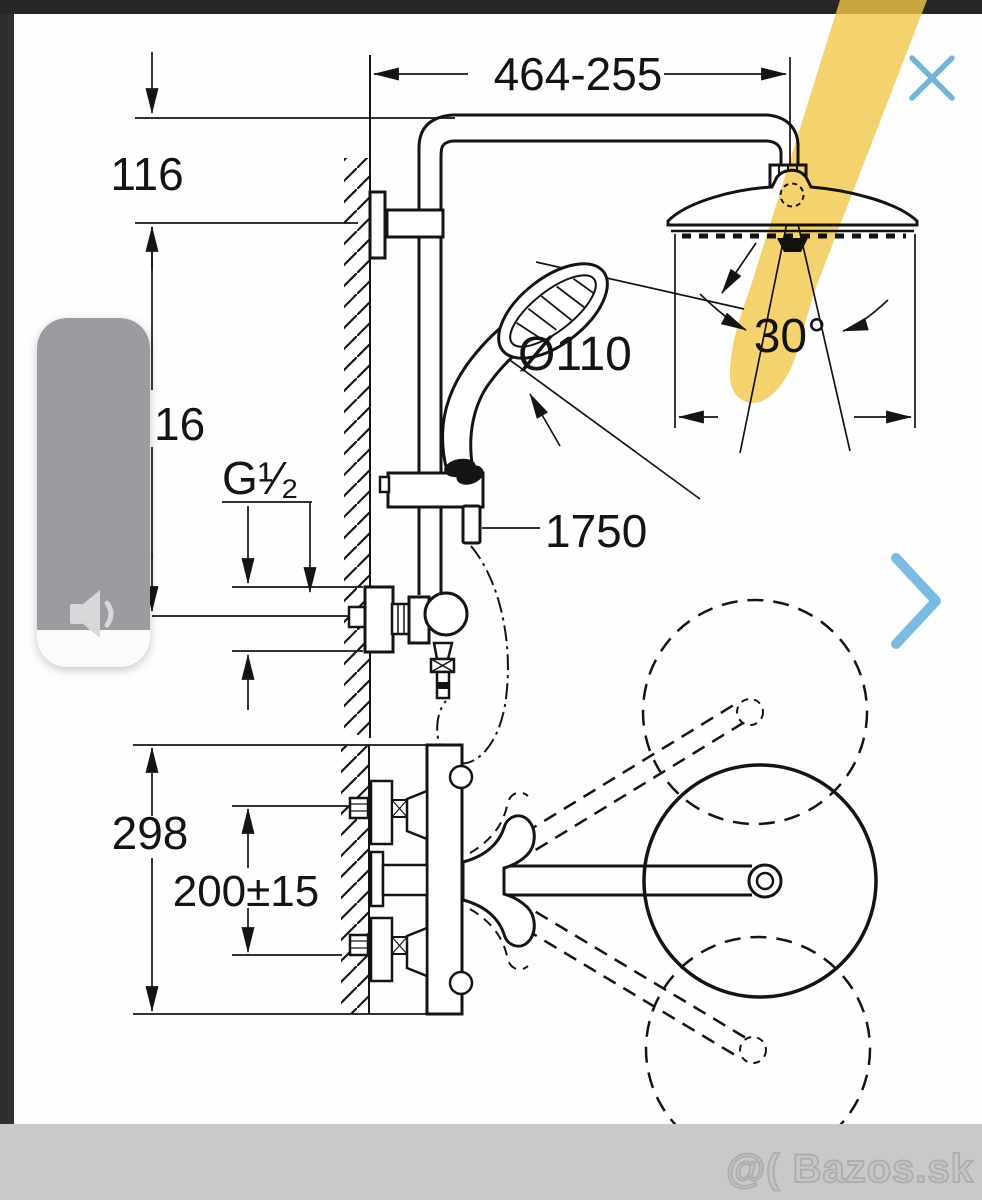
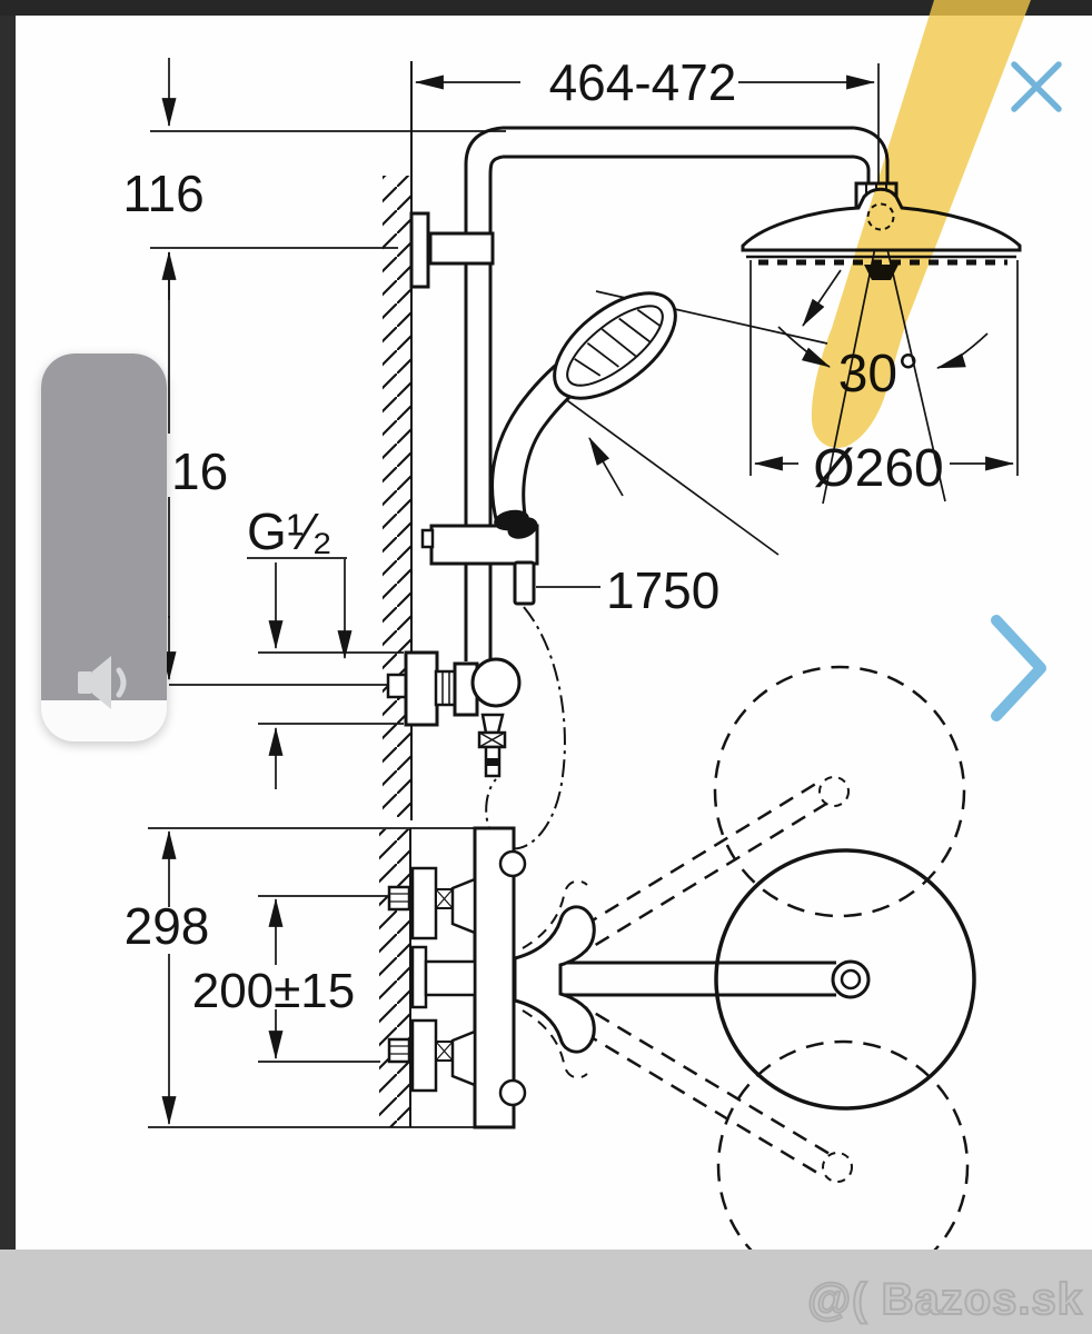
- 464-255
+ 464-472
  116
  16
  G¹⁄₂
- Ø110
  30°
+ Ø260
  1750
  298
  200±15
  @( Bazos.sk
